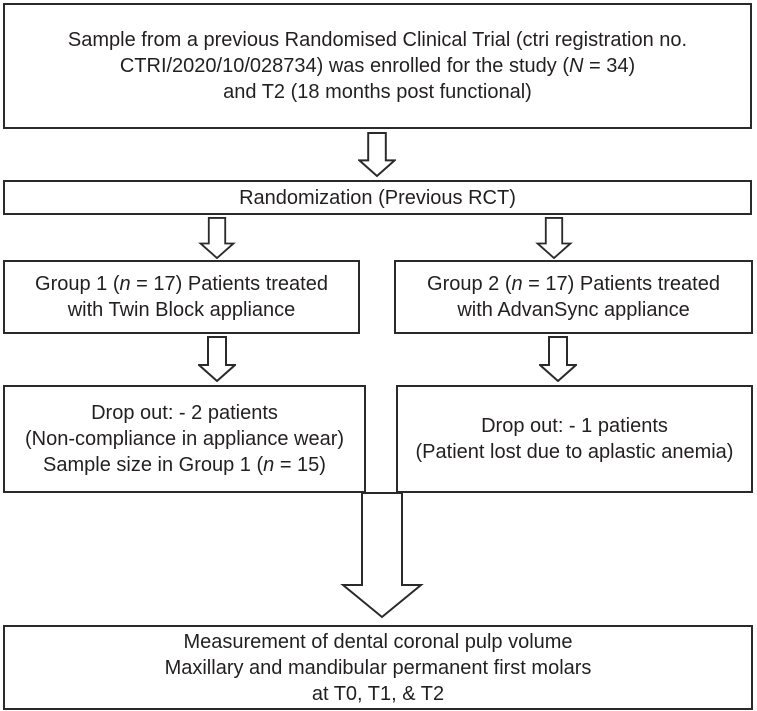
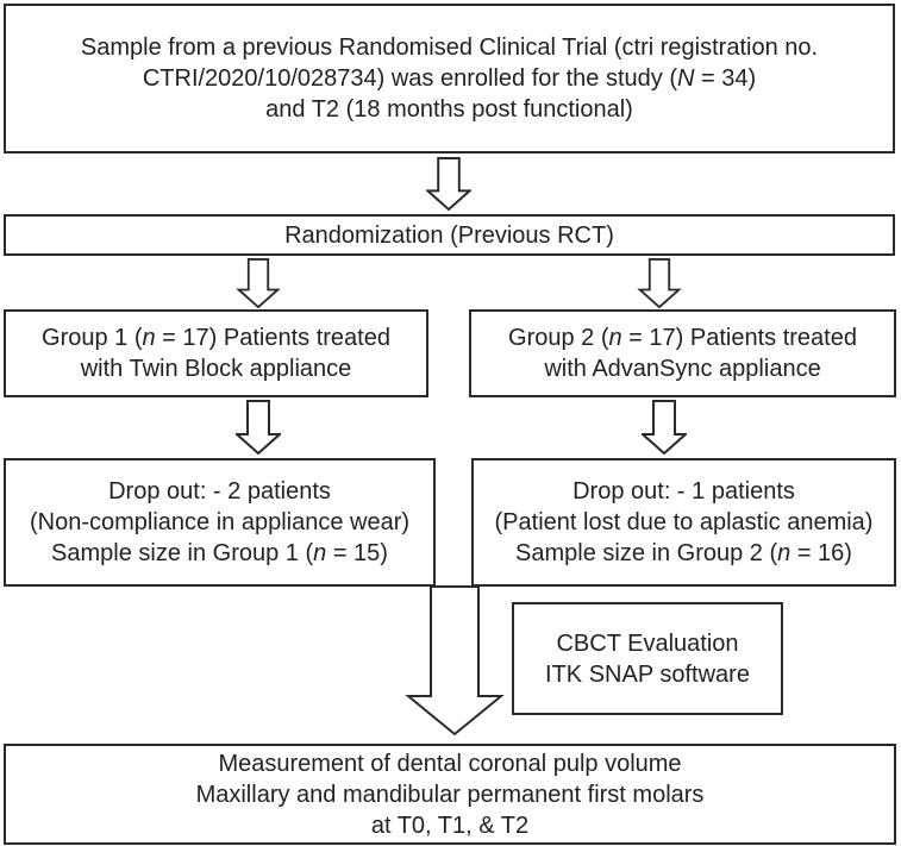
  Sample from a previous Randomised Clinical Trial (ctri registration no.
  CTRI/2020/10/028734) was enrolled for the study (N = 34)
  and T2 (18 months post functional)
  Randomization (Previous RCT)
  Group 1 (n = 17) Patients treated
  with Twin Block appliance
  Group 2 (n = 17) Patients treated
  with AdvanSync appliance
  Drop out: - 2 patients
  (Non-compliance in appliance wear)
  Sample size in Group 1 (n = 15)
  Drop out: - 1 patients
  (Patient lost due to aplastic anemia)
+ Sample size in Group 2 (n = 16)
+ CBCT Evaluation
+ ITK SNAP software
  Measurement of dental coronal pulp volume
  Maxillary and mandibular permanent first molars
  at T0, T1, & T2
